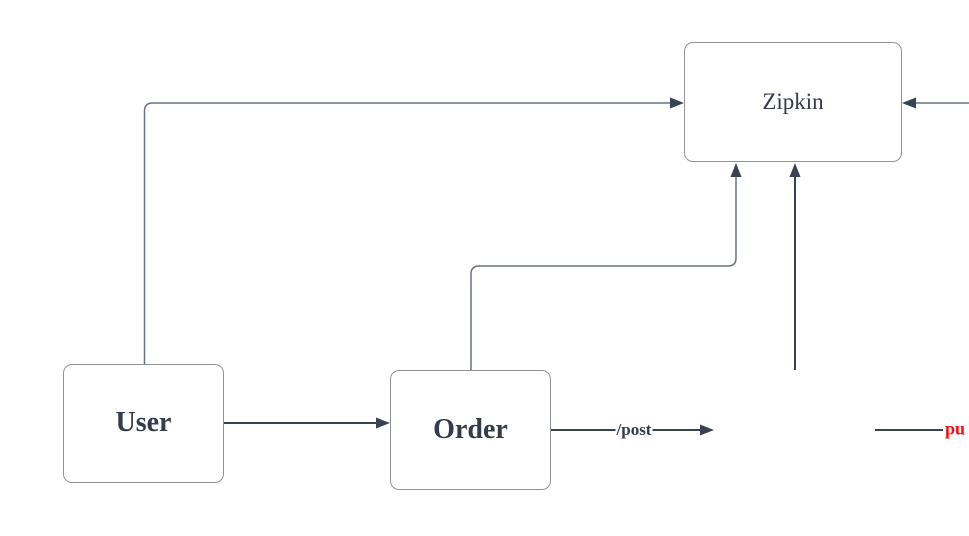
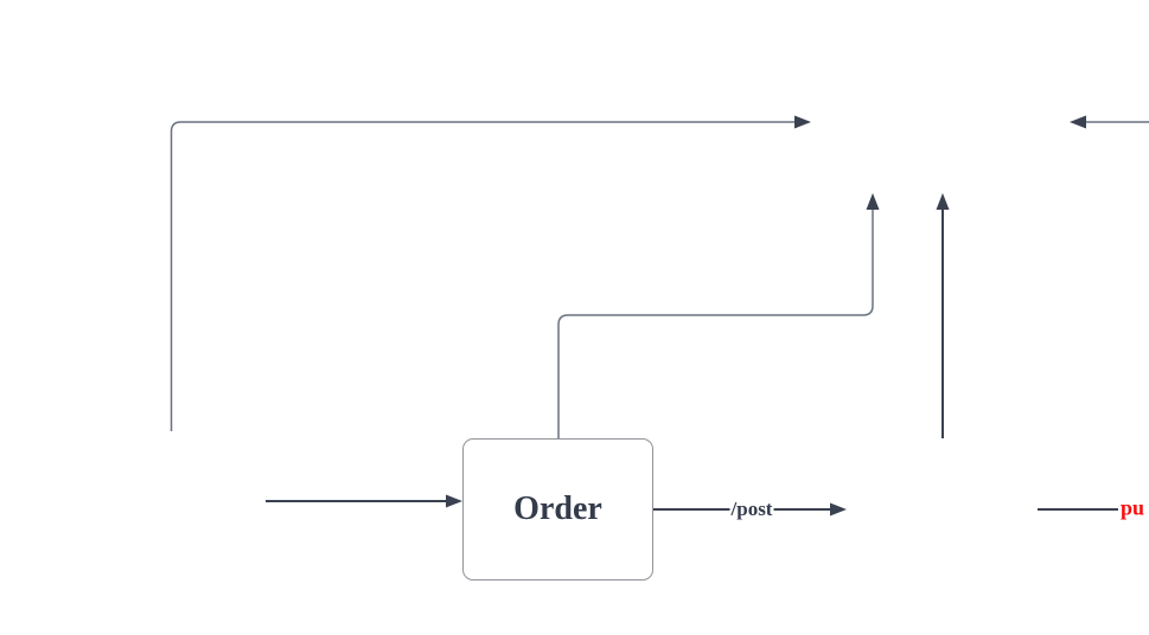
- Zipkin
- User
  Order
  /post
  pu
